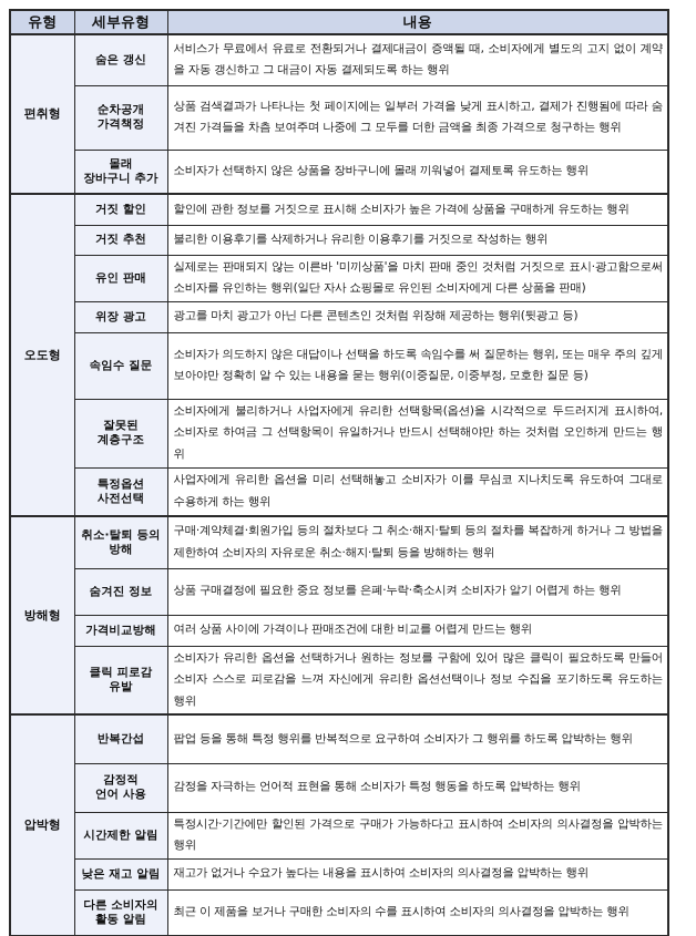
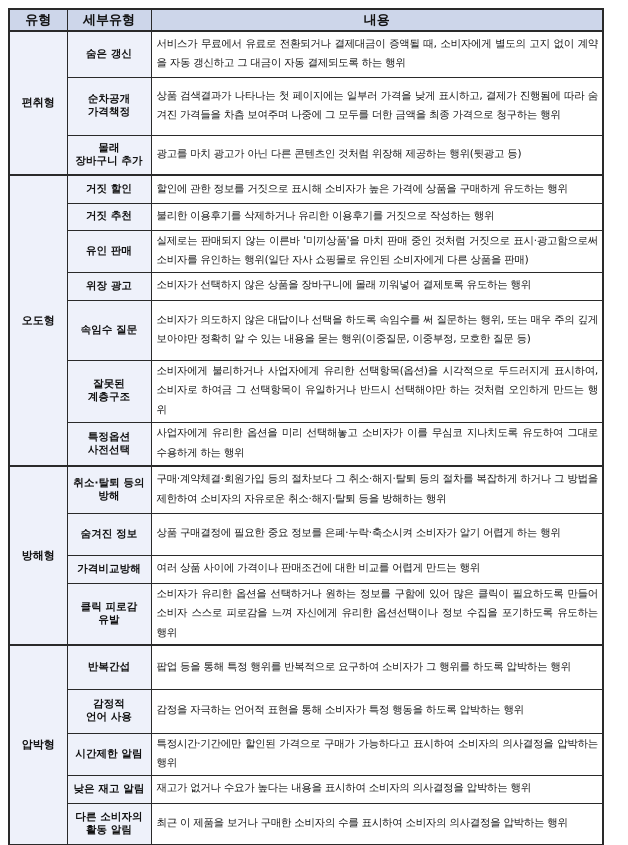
  유형	세부유형	내용
  편취형	숨은 갱신	서비스가 무료에서 유료로 전환되거나 결제대금이 증액될 때, 소비자에게 별도의 고지 없이 계약을 자동 갱신하고 그 대금이 자동 결제되도록 하는 행위
  순차공개 가격책정	상품 검색결과가 나타나는 첫 페이지에는 일부러 가격을 낮게 표시하고, 결제가 진행됨에 따라 숨겨진 가격들을 차츰 보여주며 나중에 그 모두를 더한 금액을 최종 가격으로 청구하는 행위
- 몰래 장바구니 추가	소비자가 선택하지 않은 상품을 장바구니에 몰래 끼워넣어 결제토록 유도하는 행위
+ 몰래 장바구니 추가	광고를 마치 광고가 아닌 다른 콘텐츠인 것처럼 위장해 제공하는 행위(뒷광고 등)
  오도형	거짓 할인	할인에 관한 정보를 거짓으로 표시해 소비자가 높은 가격에 상품을 구매하게 유도하는 행위
  거짓 추천	불리한 이용후기를 삭제하거나 유리한 이용후기를 거짓으로 작성하는 행위
  유인 판매	실제로는 판매되지 않는 이른바 '미끼상품'을 마치 판매 중인 것처럼 거짓으로 표시·광고함으로써 소비자를 유인하는 행위(일단 자사 쇼핑몰로 유인된 소비자에게 다른 상품을 판매)
- 위장 광고	광고를 마치 광고가 아닌 다른 콘텐츠인 것처럼 위장해 제공하는 행위(뒷광고 등)
+ 위장 광고	소비자가 선택하지 않은 상품을 장바구니에 몰래 끼워넣어 결제토록 유도하는 행위
  속임수 질문	소비자가 의도하지 않은 대답이나 선택을 하도록 속임수를 써 질문하는 행위, 또는 매우 주의 깊게 보아야만 정확히 알 수 있는 내용을 묻는 행위(이중질문, 이중부정, 모호한 질문 등)
  잘못된 계층구조	소비자에게 불리하거나 사업자에게 유리한 선택항목(옵션)을 시각적으로 두드러지게 표시하여, 소비자로 하여금 그 선택항목이 유일하거나 반드시 선택해야만 하는 것처럼 오인하게 만드는 행위
  특정옵션 사전선택	사업자에게 유리한 옵션을 미리 선택해놓고 소비자가 이를 무심코 지나치도록 유도하여 그대로 수용하게 하는 행위
  방해형	취소·탈퇴 등의 방해	구매·계약체결·회원가입 등의 절차보다 그 취소·해지·탈퇴 등의 절차를 복잡하게 하거나 그 방법을 제한하여 소비자의 자유로운 취소·해지·탈퇴 등을 방해하는 행위
  숨겨진 정보	상품 구매결정에 필요한 중요 정보를 은폐·누락·축소시켜 소비자가 알기 어렵게 하는 행위
  가격비교방해	여러 상품 사이에 가격이나 판매조건에 대한 비교를 어렵게 만드는 행위
  클릭 피로감 유발	소비자가 유리한 옵션을 선택하거나 원하는 정보를 구함에 있어 많은 클릭이 필요하도록 만들어 소비자 스스로 피로감을 느껴 자신에게 유리한 옵션선택이나 정보 수집을 포기하도록 유도하는 행위
  압박형	반복간섭	팝업 등을 통해 특정 행위를 반복적으로 요구하여 소비자가 그 행위를 하도록 압박하는 행위
  감정적 언어 사용	감정을 자극하는 언어적 표현을 통해 소비자가 특정 행동을 하도록 압박하는 행위
  시간제한 알림	특정시간·기간에만 할인된 가격으로 구매가 가능하다고 표시하여 소비자의 의사결정을 압박하는 행위
  낮은 재고 알림	재고가 없거나 수요가 높다는 내용을 표시하여 소비자의 의사결정을 압박하는 행위
  다른 소비자의 활동 알림	최근 이 제품을 보거나 구매한 소비자의 수를 표시하여 소비자의 의사결정을 압박하는 행위
